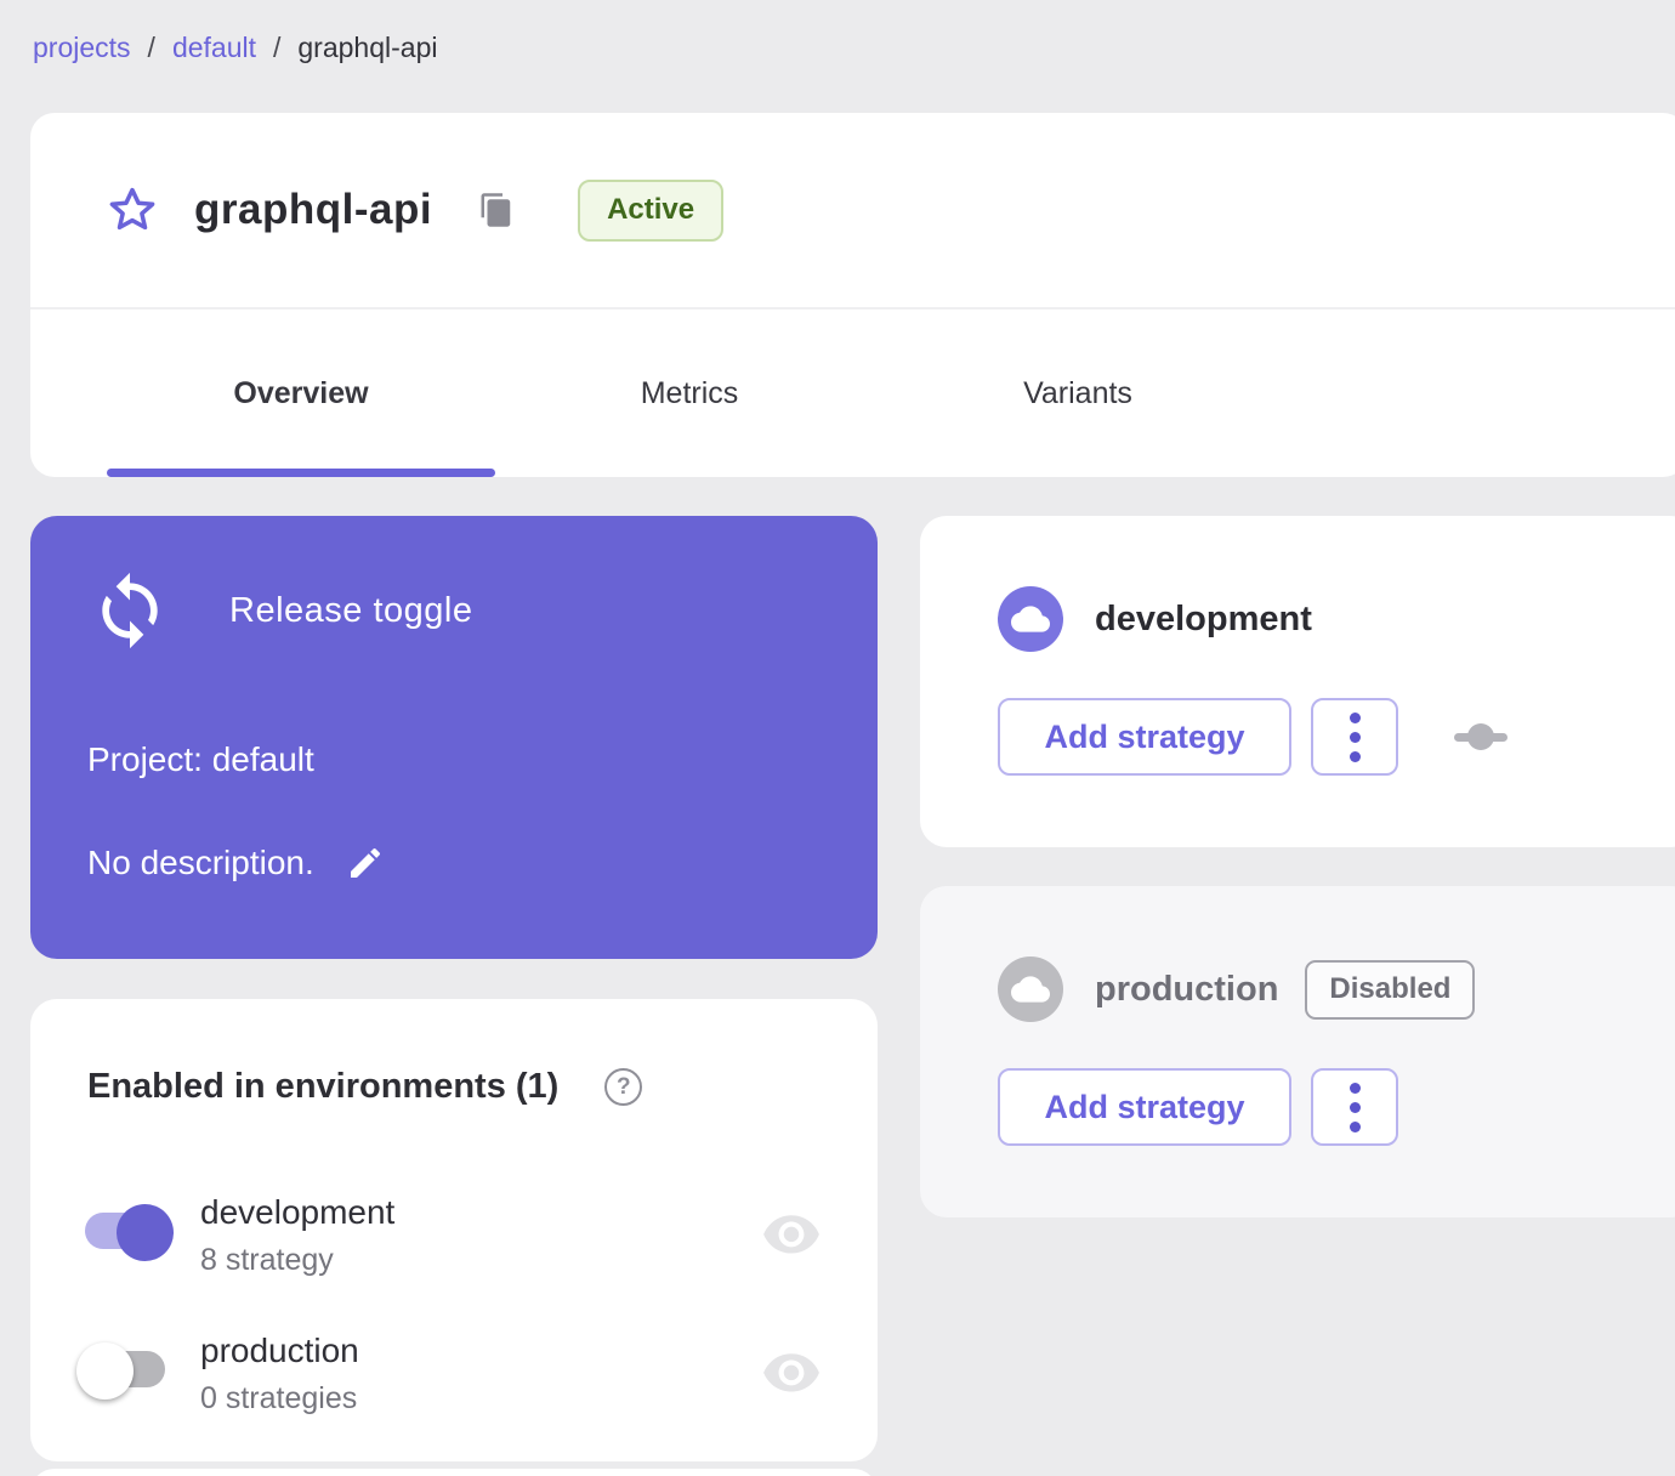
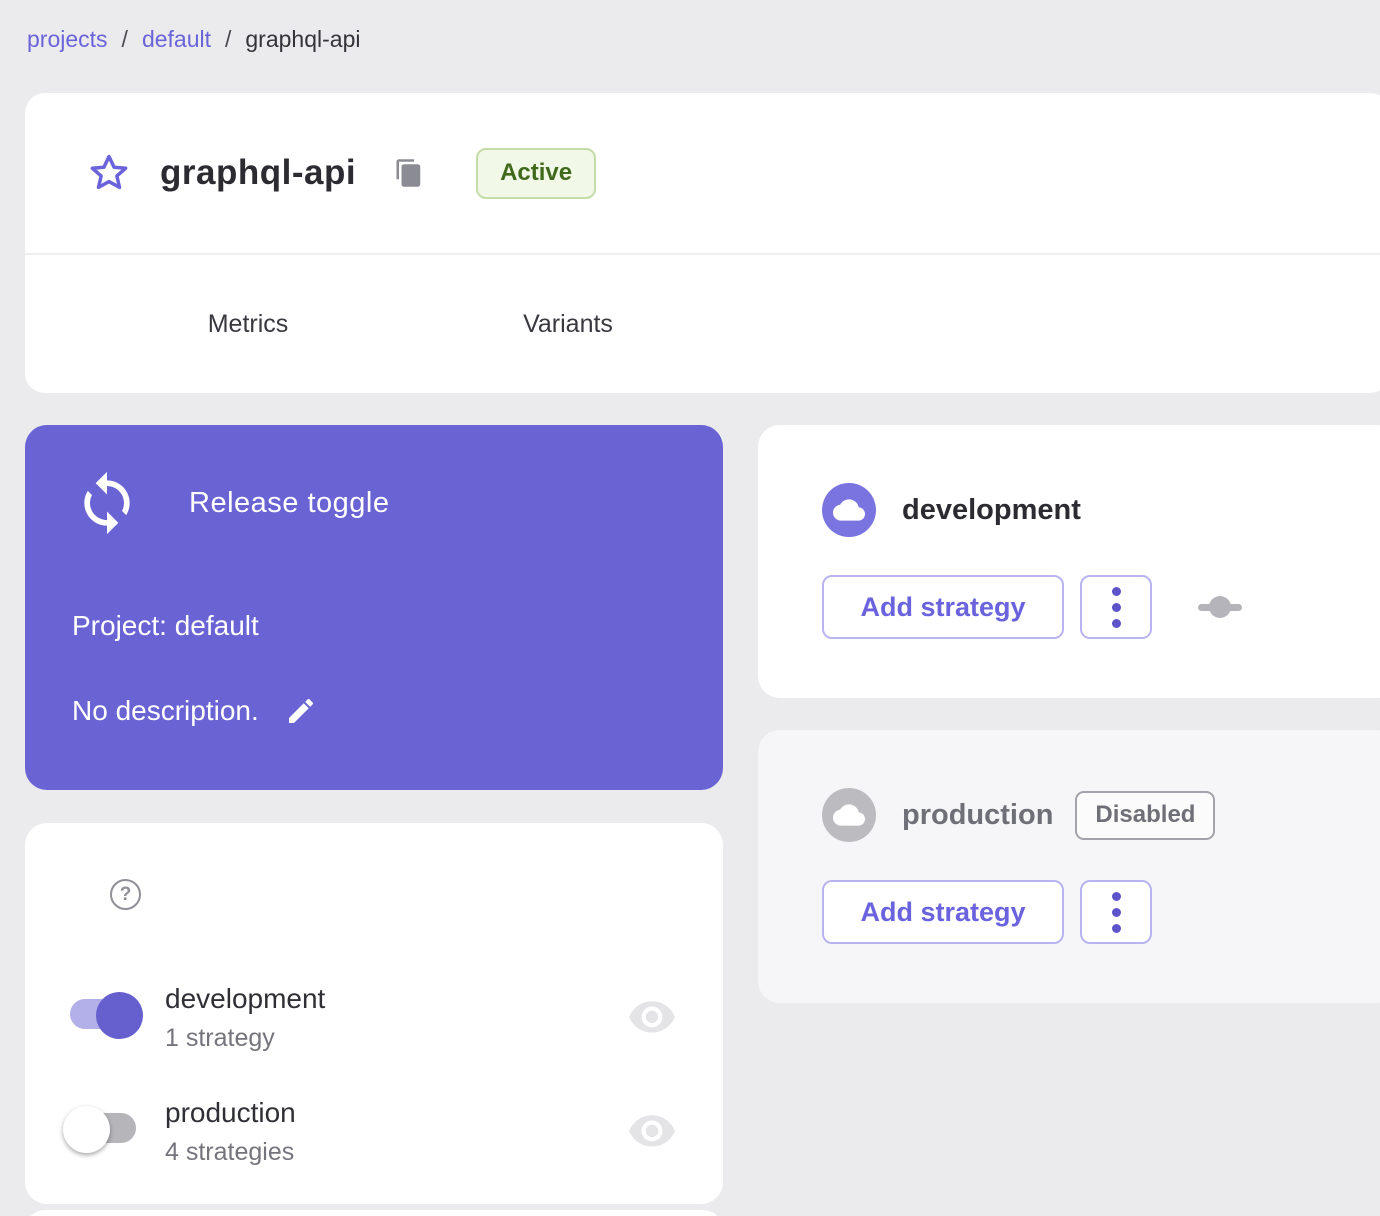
  projects
  /
  default
  /
  graphql-api
  graphql-api
  Active
- Overview
  Metrics
  Variants
  Release toggle
  Project: default
  No description.
  development
  Add strategy
  production
  Disabled
  Add strategy
- Enabled in environments (1)
  development
- 8 strategy
+ 1 strategy
  production
- 0 strategies
+ 4 strategies
